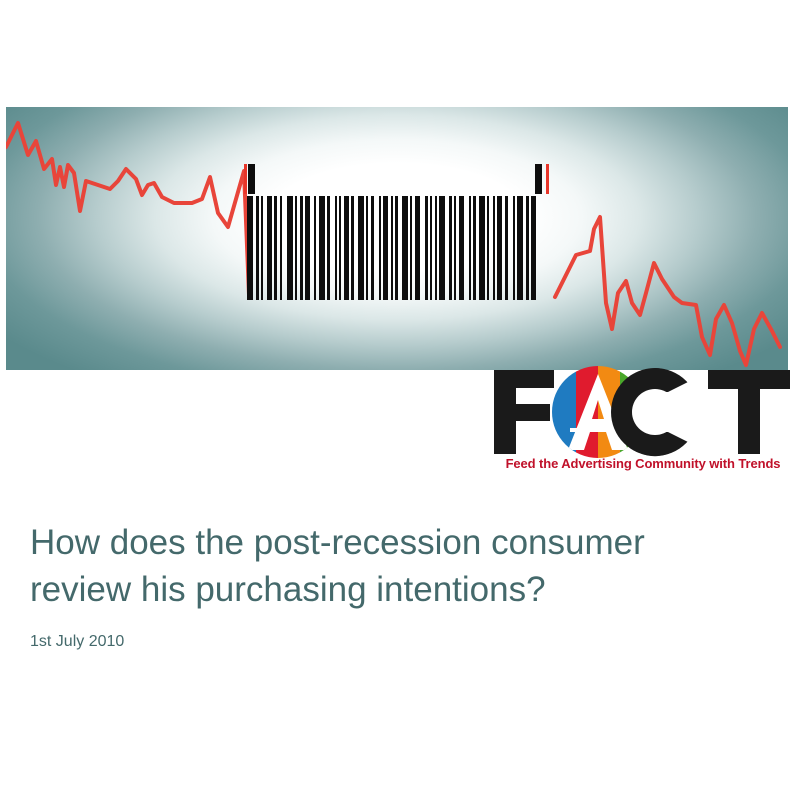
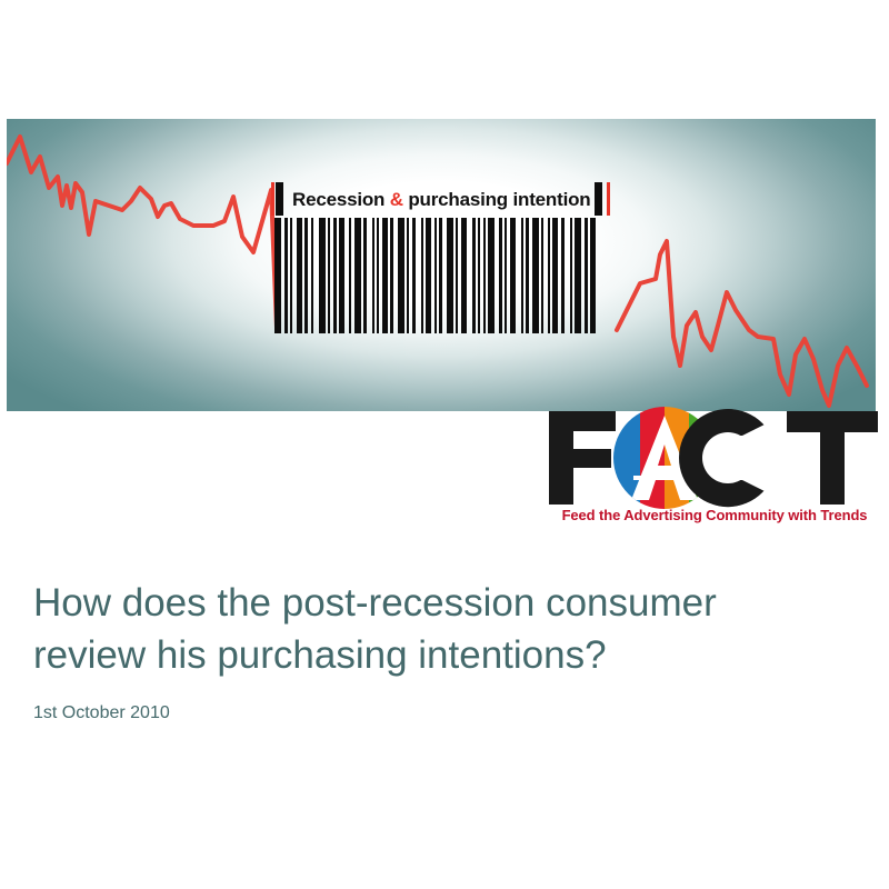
+ Recession & purchasing intention
  Feed the Advertising Community with Trends
  How does the post-recession consumer
  review his purchasing intentions?
- 1st July 2010
+ 1st October 2010
